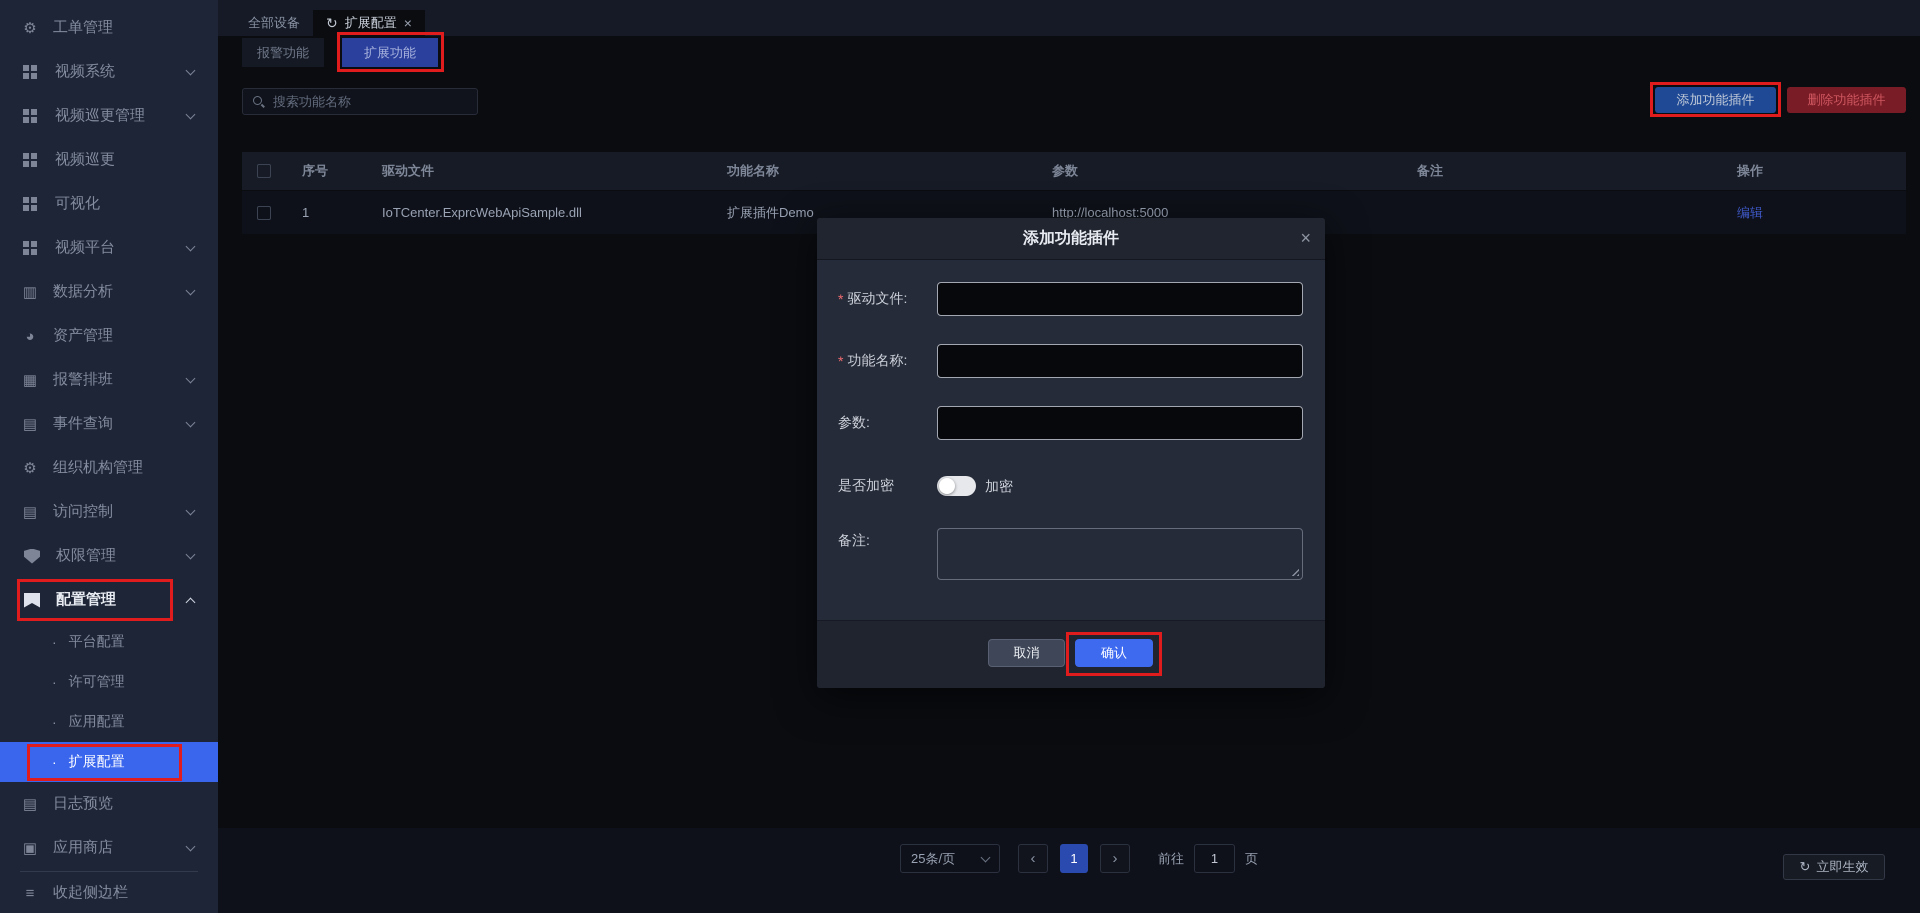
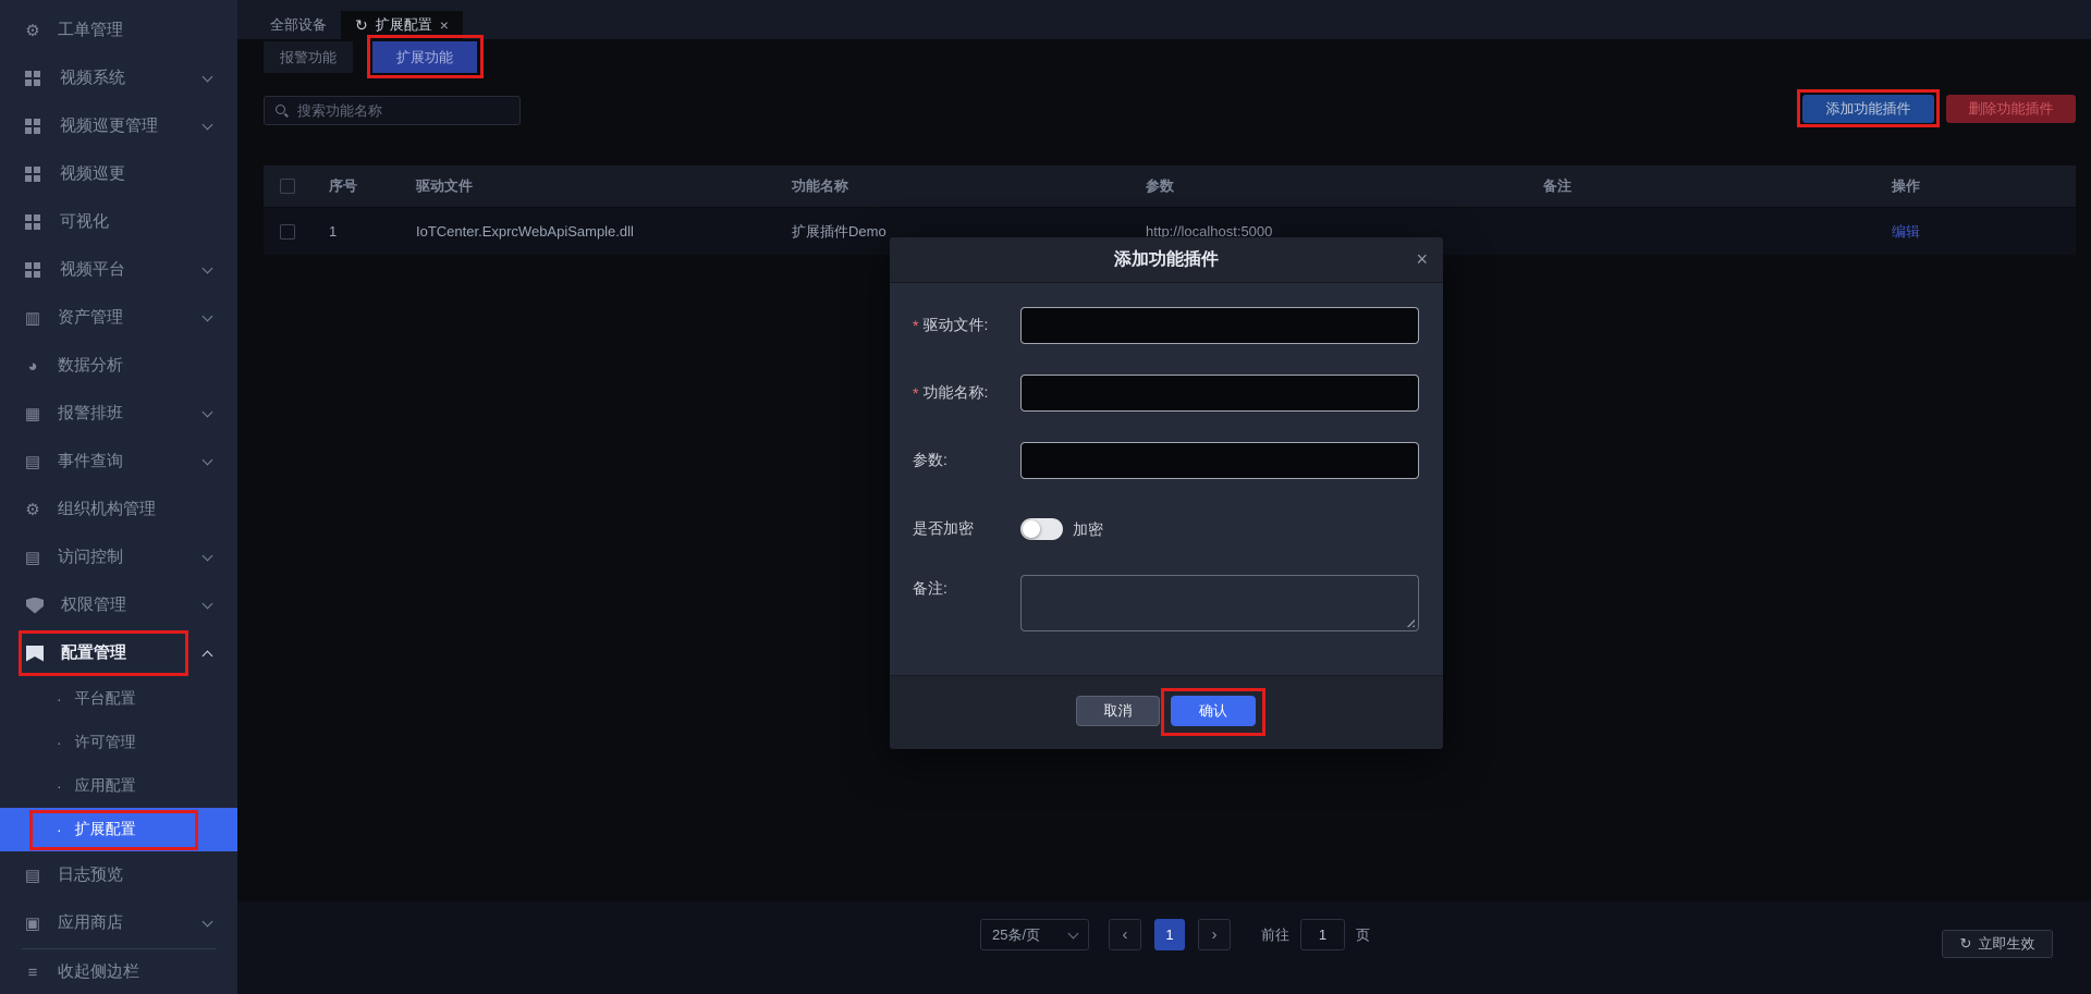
  ⚙
  工单管理
  视频系统
  视频巡更管理
  视频巡更
  可视化
  视频平台
  ▥
- 数据分析
+ 资产管理
  ◕
- 资产管理
+ 数据分析
  ▦
  报警排班
  ▤
  事件查询
  ⚙
  组织机构管理
  ▤
  访问控制
  权限管理
  配置管理
  ·
  平台配置
  ·
  许可管理
  ·
  应用配置
  ·
  扩展配置
  ▤
  日志预览
  ▣
  应用商店
  ≡
  收起侧边栏
  全部设备
  ↻
  扩展配置
  ×
  报警功能
  扩展功能
  搜索功能名称
  添加功能插件
  删除功能插件
  序号
  驱动文件
  功能名称
  参数
  备注
  操作
  1
  IoTCenter.ExprcWebApiSample.dll
  扩展插件Demo
  http://localhost:5000
  编辑
  25条/页
  ‹
  1
  ›
  前往
  1
  页
  ↻
  立即生效
  添加功能插件
  ×
  *
  驱动文件:
  *
  功能名称:
  参数:
  是否加密
  加密
  备注:
  取消
  确认
